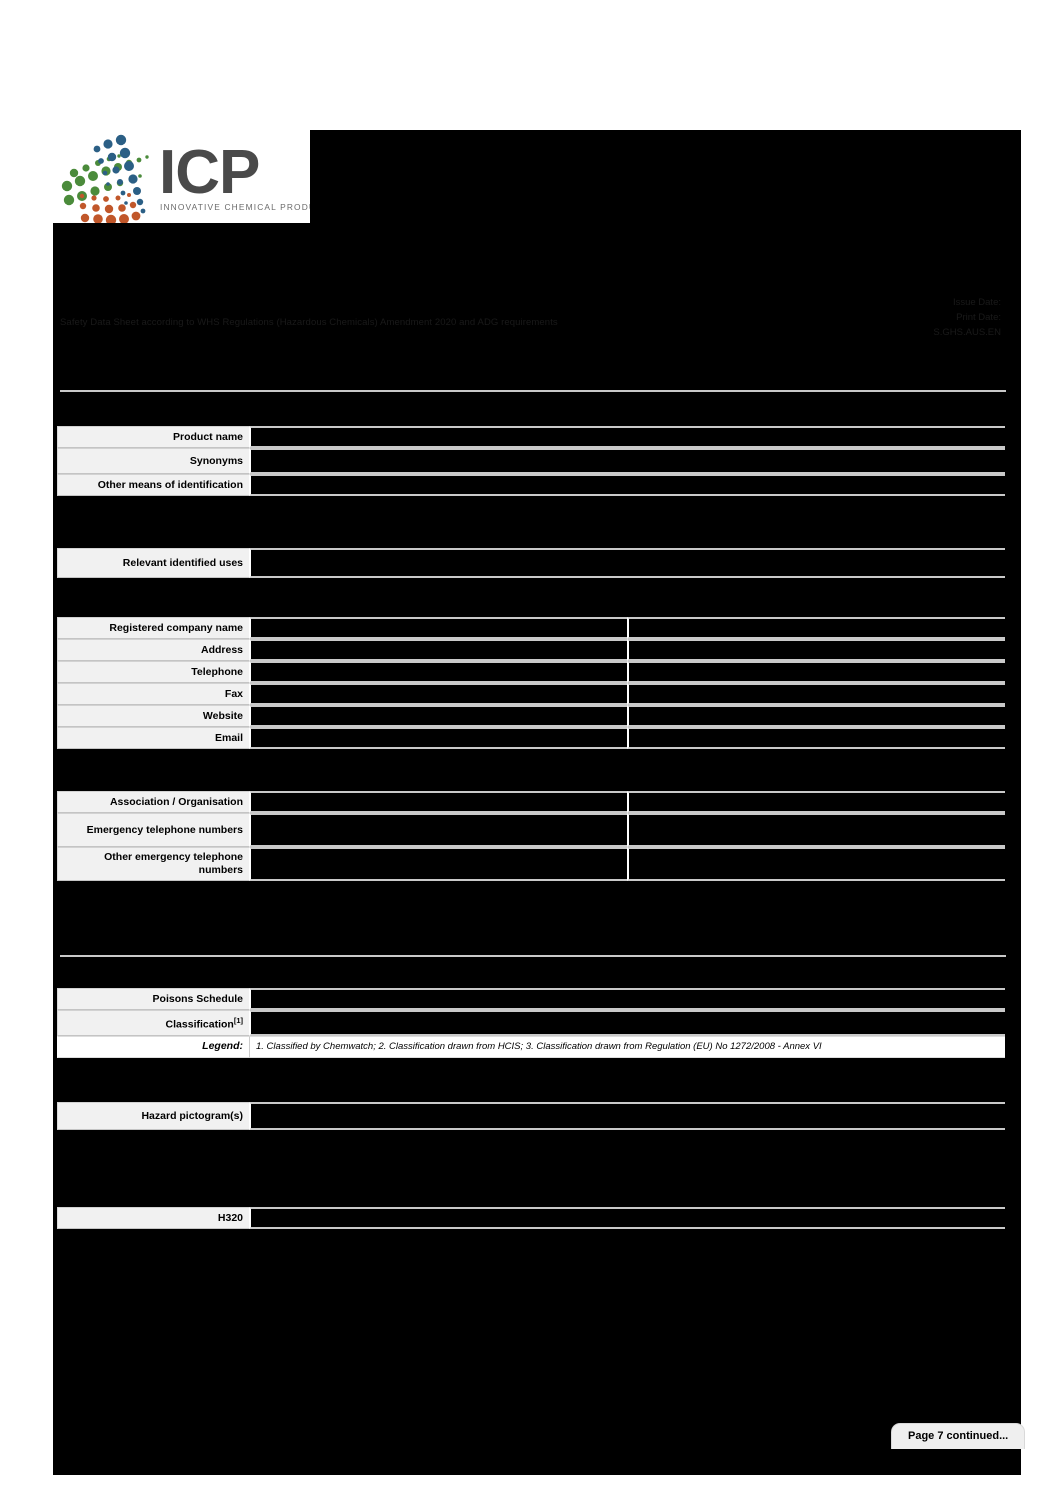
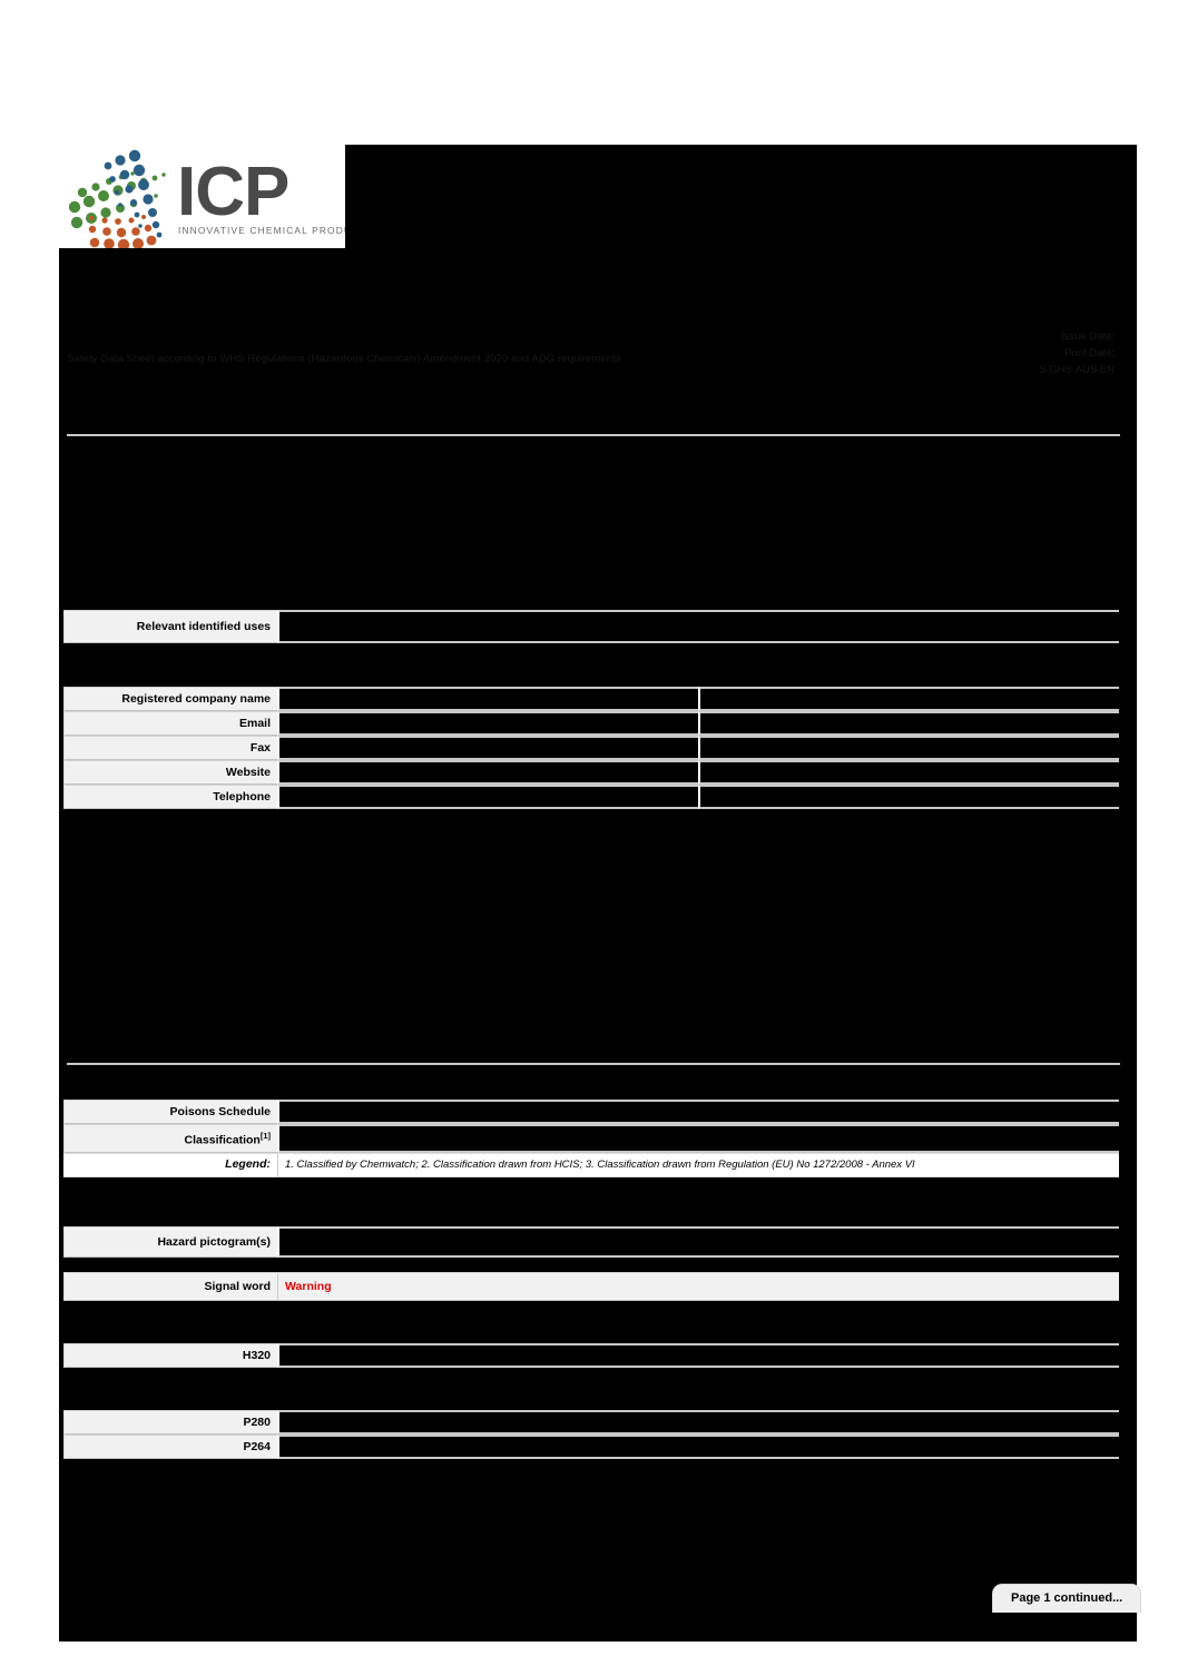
  ICP
  INNOVATIVE CHEMICAL PROD
  Safety Data Sheet according to WHS Regulations (Hazardous Chemicals) Amendment 2020 and ADG requirements
  S.GHS.AUS.EN
- Product name
- Synonyms
- Other means of identification
  Relevant identified uses
  Registered company name
- Address
- Telephone
+ Email
  Fax
  Website
- Email
+ Telephone
- Association / Organisation
- Emergency telephone numbers
- Other emergency telephone numbers
  Poisons Schedule
  Classification[1]
  Legend:	1. Classified by Chemwatch; 2. Classification drawn from HCIS; 3. Classification drawn from Regulation (EU) No 1272/2008 - Annex VI
  Hazard pictogram(s)
+ Signal word	Warning
  H320
+ P280
+ P264
- Page 7 continued...
+ Page 1 continued...
